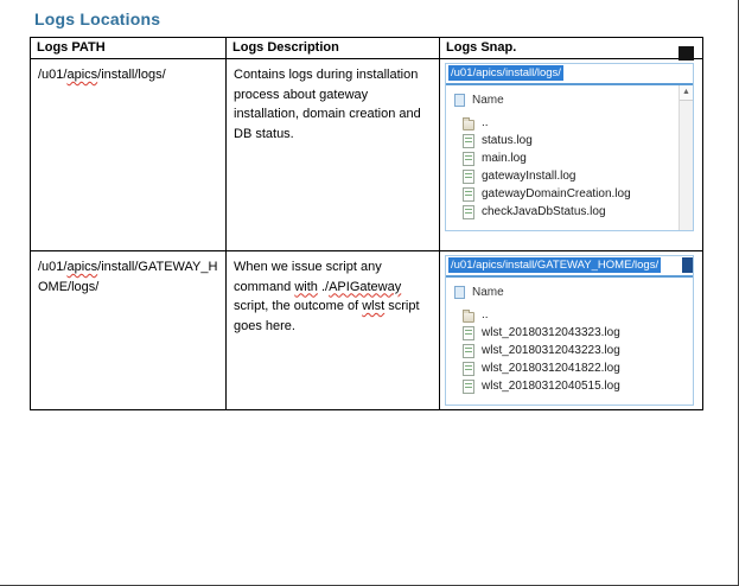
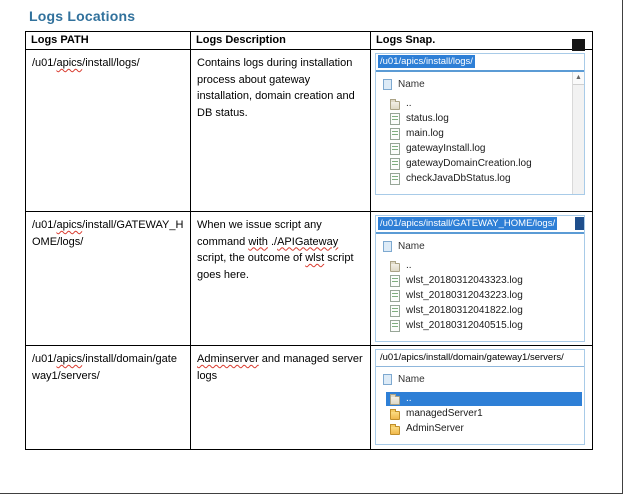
  Logs Locations
  Logs PATH	Logs Description	Logs Snap.
  /u01/apics/install/logs/	Contains logs during installation process about gateway installation, domain creation and DB status.	/u01/apics/install/logs/ Name ..status.logmain.loggatewayInstall.loggatewayDomainCreation.logcheckJavaDbStatus.log
  /u01/apics/install/GATEWAY_HOME/logs/	When we issue script any command with ./APIGateway script, the outcome of wlst script goes here.	/u01/apics/install/GATEWAY_HOME/logs/ Name ..wlst_20180312043323.logwlst_20180312043223.logwlst_20180312041822.logwlst_20180312040515.log
+ /u01/apics/install/domain/gateway1/servers/	Adminserver and managed server logs	/u01/apics/install/domain/gateway1/servers/ Name ..managedServer1AdminServer
